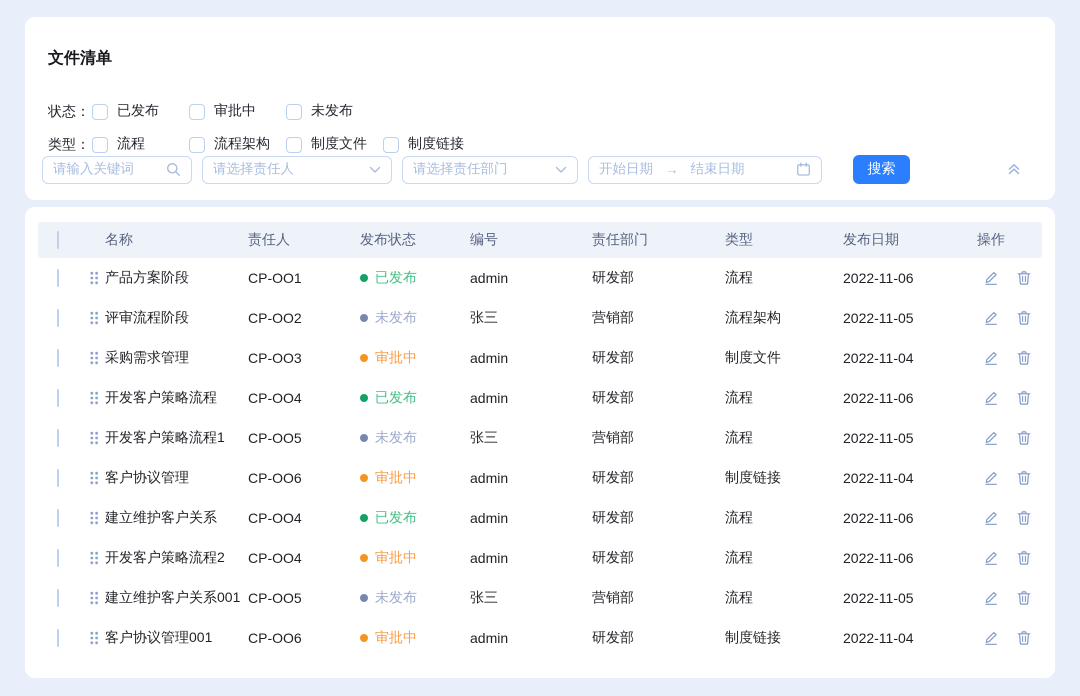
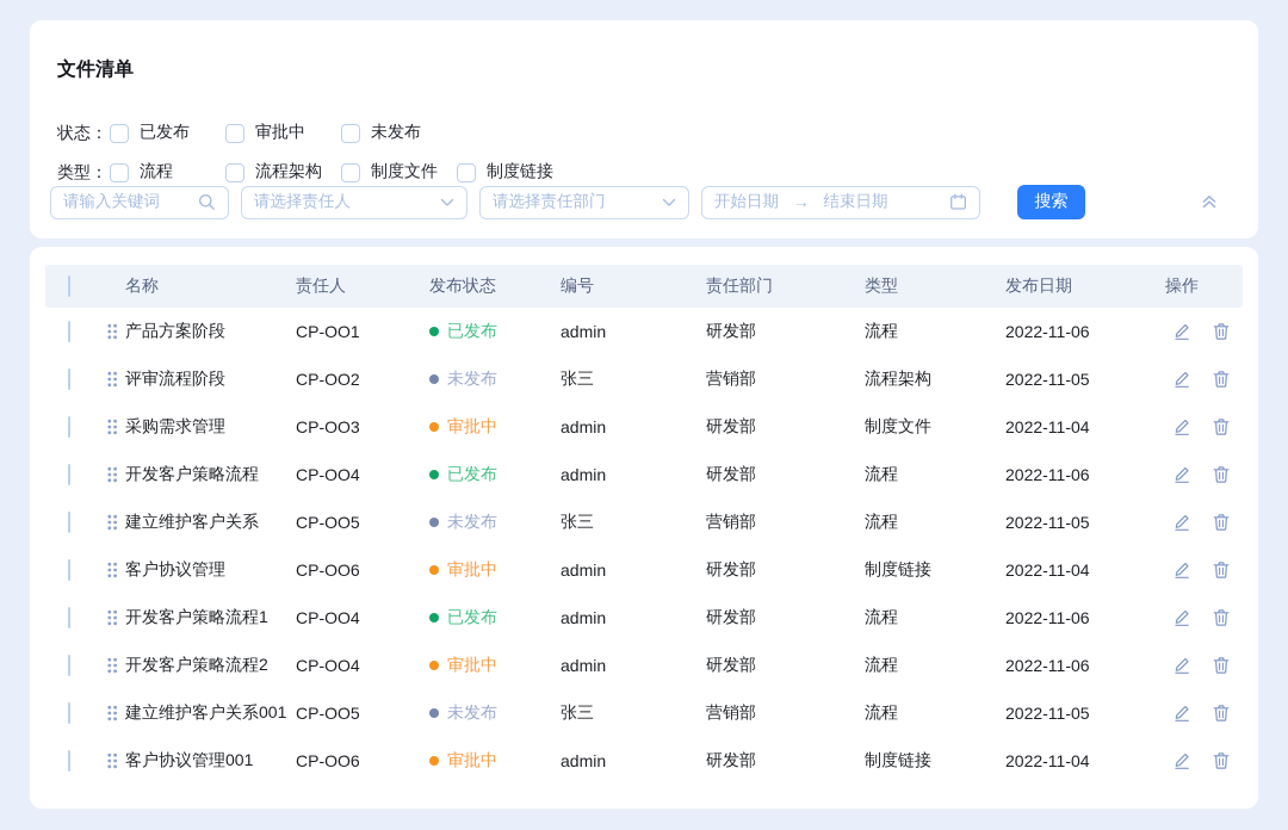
  文件清单
  状态：
  已发布
  审批中
  未发布
  类型：
  流程
  流程架构
  制度文件
  制度链接
  请输入关键词
  请选择责任人
  请选择责任部门
  开始日期
  →
  结束日期
  搜索
  名称
  责任人
  发布状态
  编号
  责任部门
  类型
  发布日期
  操作
  产品方案阶段
  CP-OO1
  已发布
  admin
  研发部
  流程
  2022-11-06
  评审流程阶段
  CP-OO2
  未发布
  张三
  营销部
  流程架构
  2022-11-05
  采购需求管理
  CP-OO3
  审批中
  admin
  研发部
  制度文件
  2022-11-04
  开发客户策略流程
  CP-OO4
  已发布
  admin
  研发部
  流程
  2022-11-06
- 开发客户策略流程1
+ 建立维护客户关系
  CP-OO5
  未发布
  张三
  营销部
  流程
  2022-11-05
  客户协议管理
  CP-OO6
  审批中
  admin
  研发部
  制度链接
  2022-11-04
- 建立维护客户关系
+ 开发客户策略流程1
  CP-OO4
  已发布
  admin
  研发部
  流程
  2022-11-06
  开发客户策略流程2
  CP-OO4
  审批中
  admin
  研发部
  流程
  2022-11-06
  建立维护客户关系001
  CP-OO5
  未发布
  张三
  营销部
  流程
  2022-11-05
  客户协议管理001
  CP-OO6
  审批中
  admin
  研发部
  制度链接
  2022-11-04
